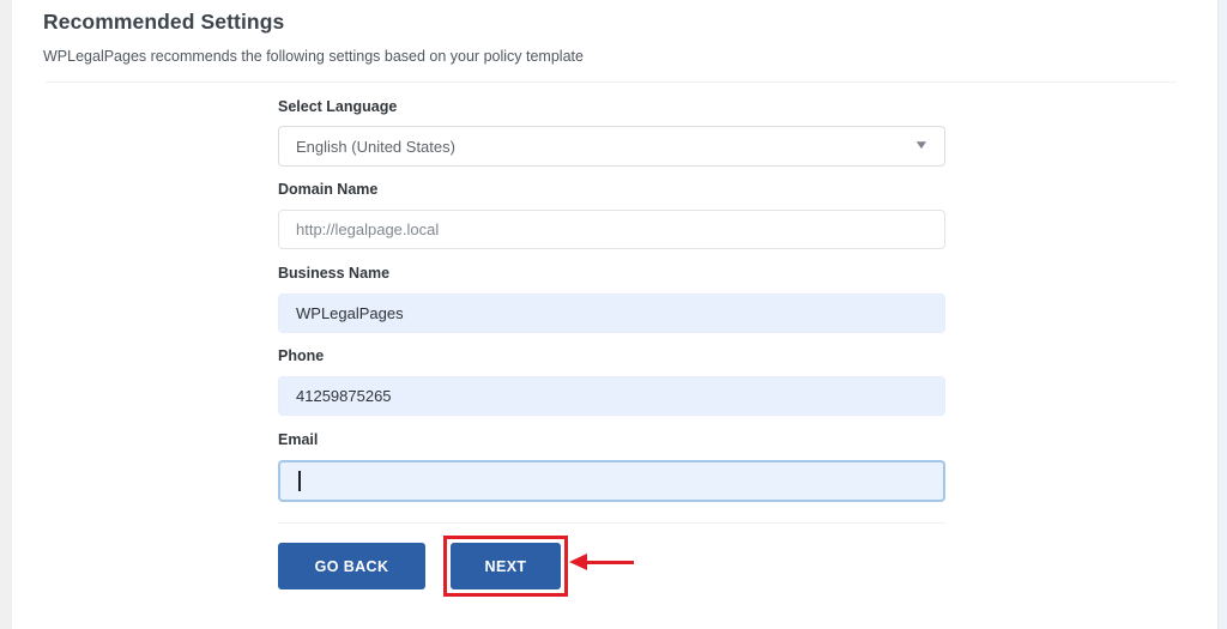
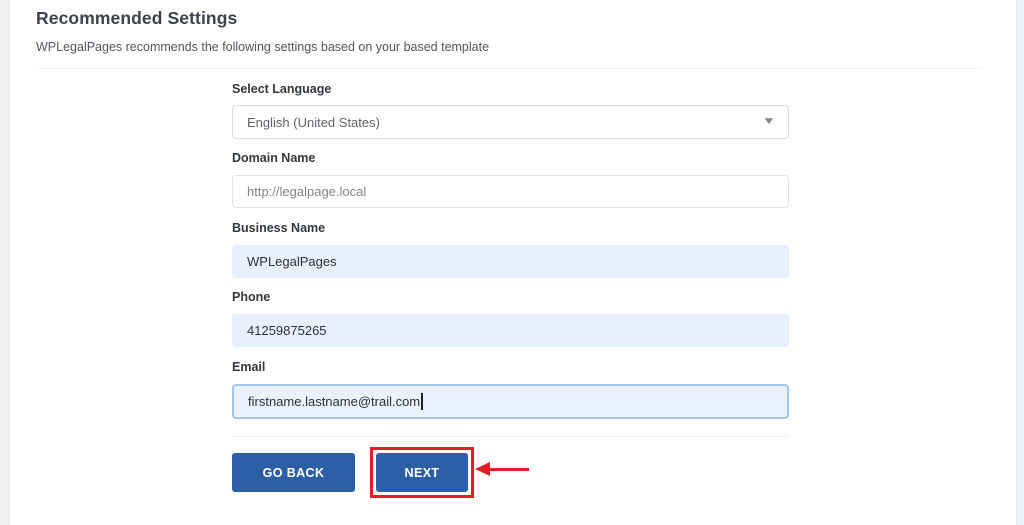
  Recommended Settings
- WPLegalPages recommends the following settings based on your policy template
+ WPLegalPages recommends the following settings based on your based template
  Select Language
  English (United States)
  ▼
  Domain Name
  http://legalpage.local
  Business Name
  WPLegalPages
  Phone
  41259875265
  Email
+ firstname.lastname@trail.com
  GO BACK
  NEXT
